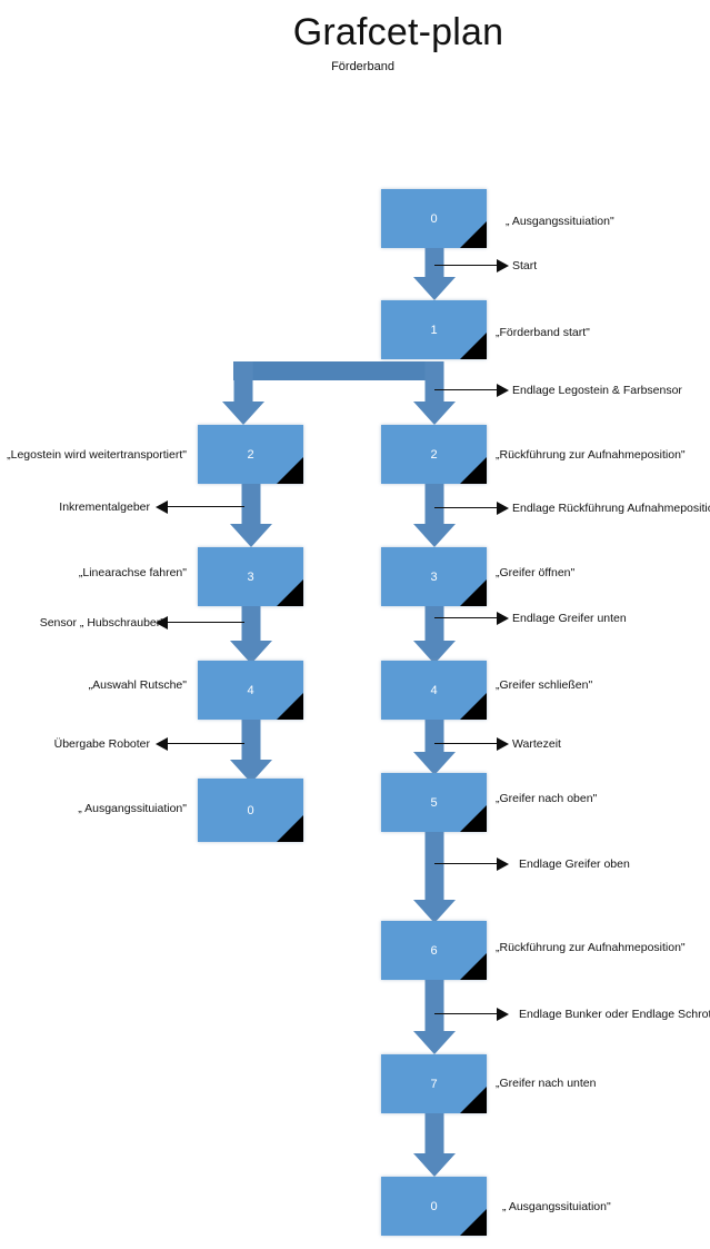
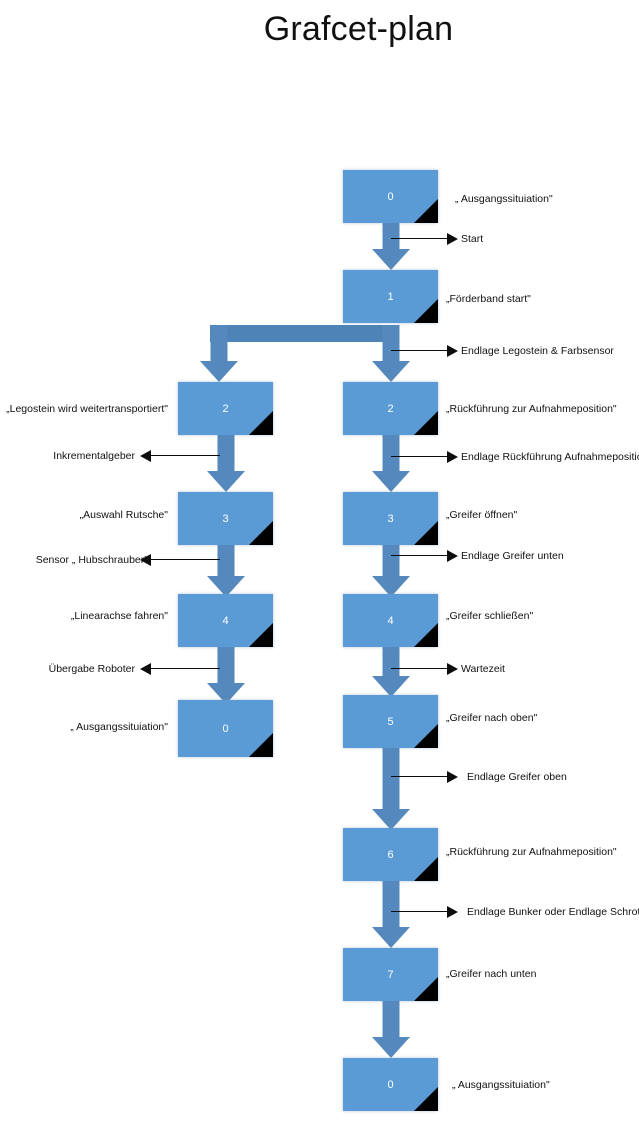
  Grafcet-plan
- Förderband
  0
  „ Ausgangssituiation"
  Start
  1
  „Förderband start"
  Endlage Legostein & Farbsensor
  2
  „Legostein wird weitertransportiert"
  Inkrementalgeber
  3
- „Linearachse fahren"
+ „Auswahl Rutsche"
  Sensor „ Hubschrauber"
  4
- „Auswahl Rutsche"
+ „Linearachse fahren"
  Übergabe Roboter
  0
  „ Ausgangssituiation"
  2
  „Rückführung zur Aufnahmeposition"
  Endlage Rückführung Aufnahmepositi
  3
  „Greifer öffnen"
  Endlage Greifer unten
  4
  „Greifer schließen"
  Wartezeit
  5
  „Greifer nach oben"
  Endlage Greifer oben
  6
  „Rückführung zur Aufnahmeposition"
  Endlage Bunker oder Endlage Schro
  7
  „Greifer nach unten
  0
  „ Ausgangssituiation"
